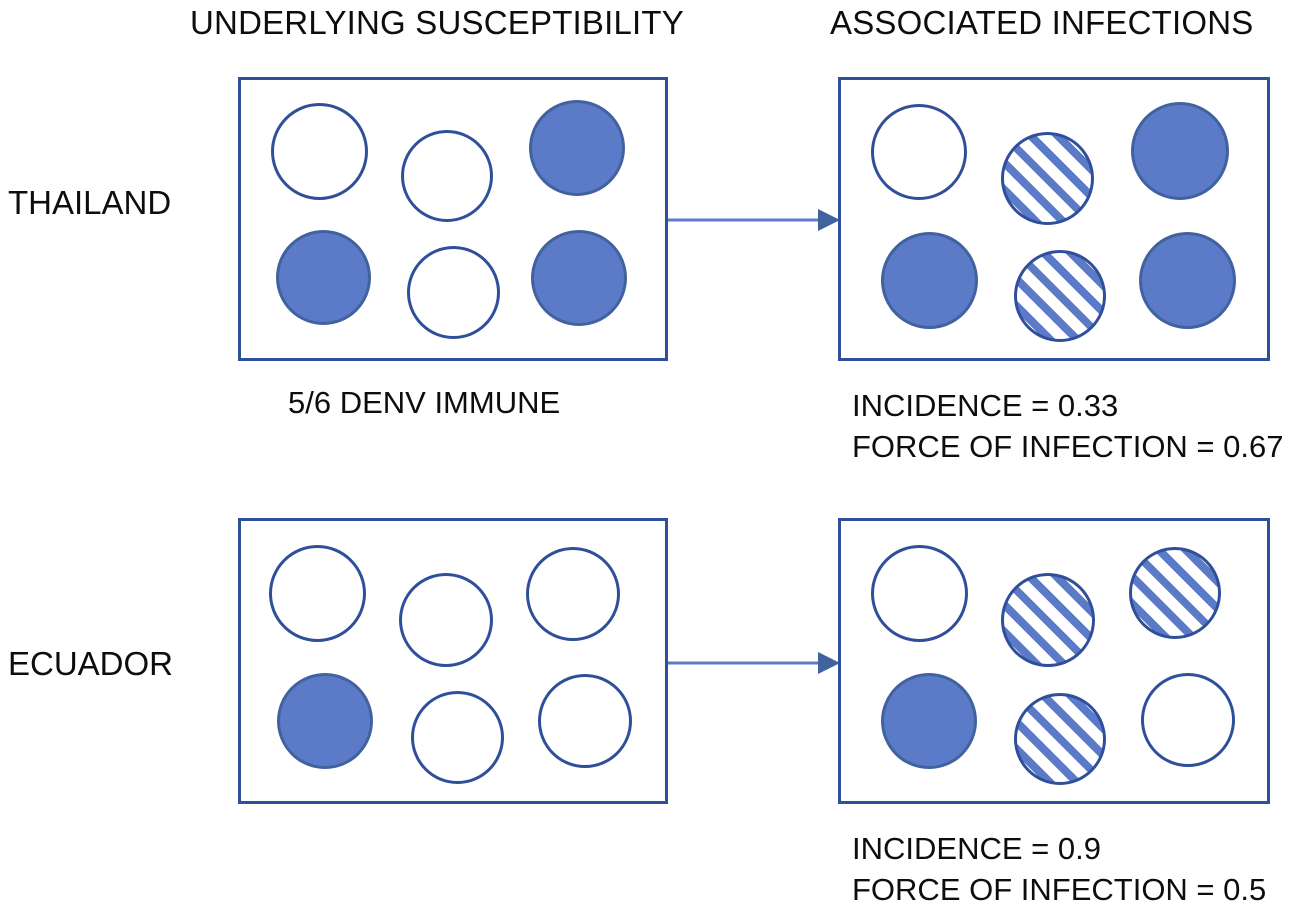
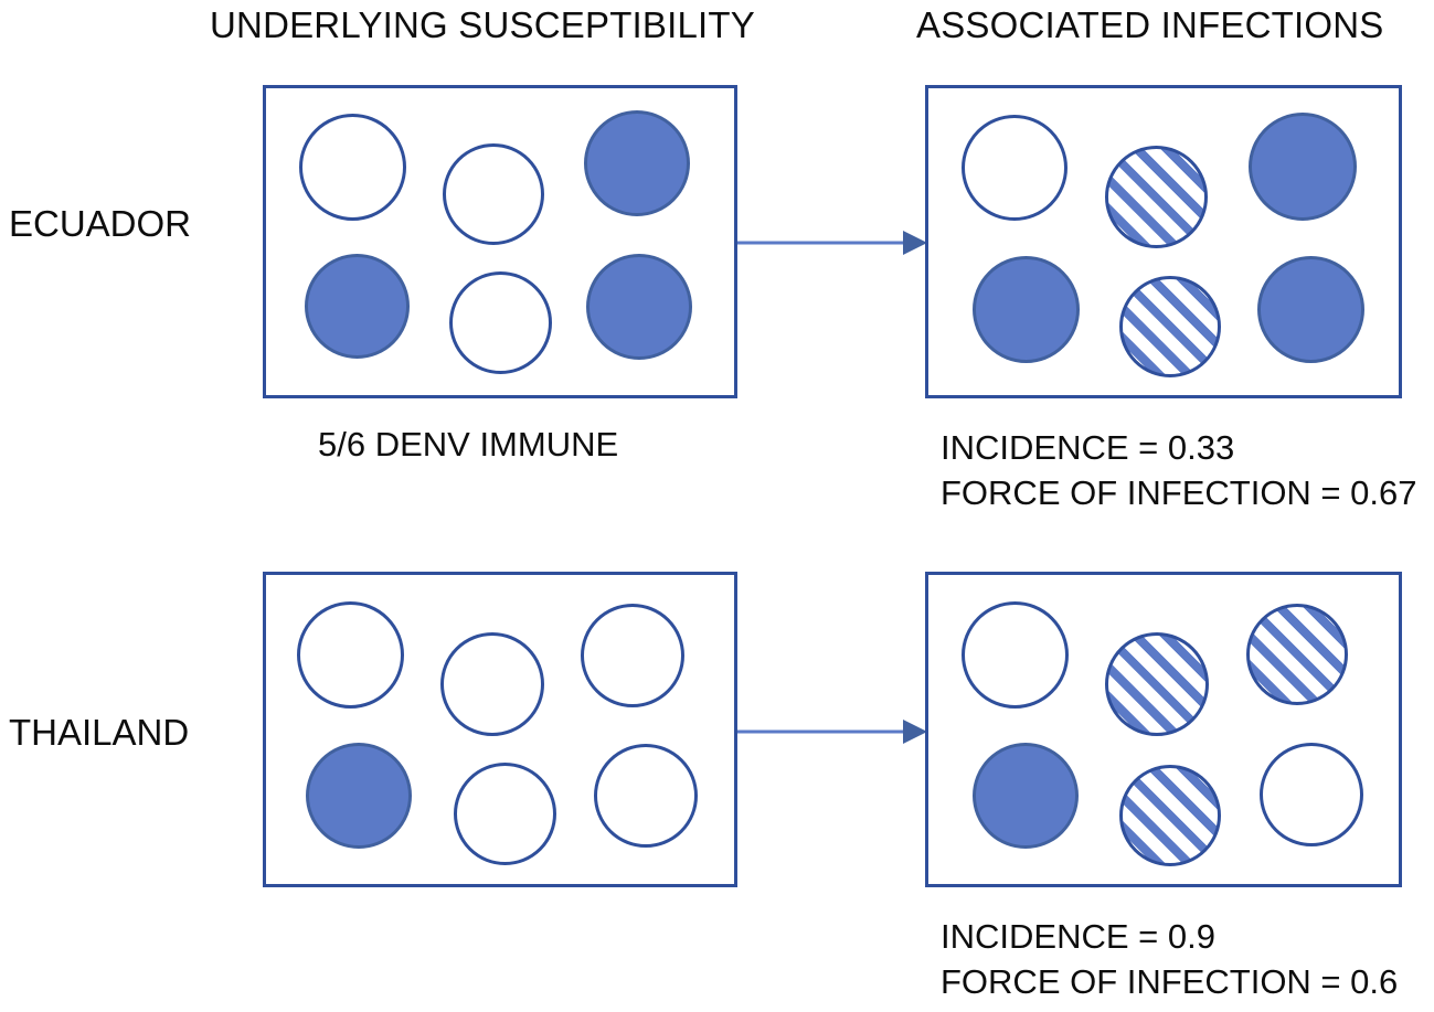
  UNDERLYING SUSCEPTIBILITY
  ASSOCIATED INFECTIONS
- THAILAND
+ ECUADOR
  5/6 DENV IMMUNE
  INCIDENCE = 0.33
  FORCE OF INFECTION = 0.67
- ECUADOR
+ THAILAND
  INCIDENCE = 0.9
- FORCE OF INFECTION = 0.5
+ FORCE OF INFECTION = 0.6
